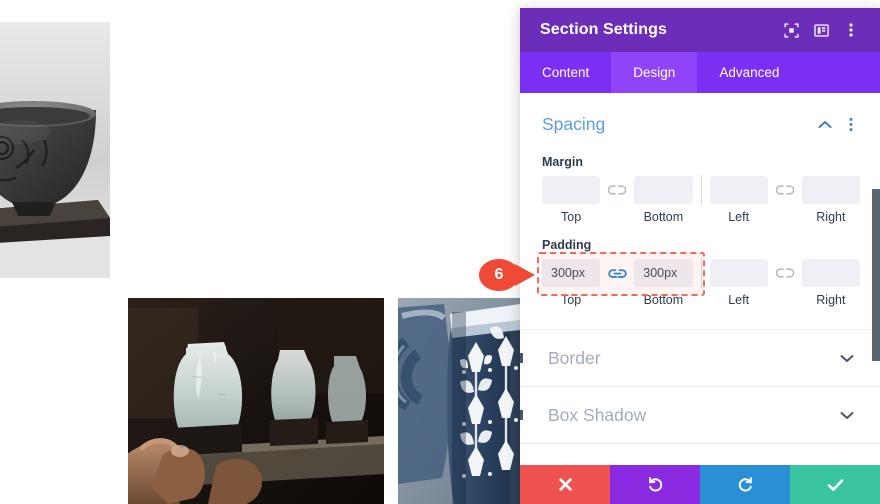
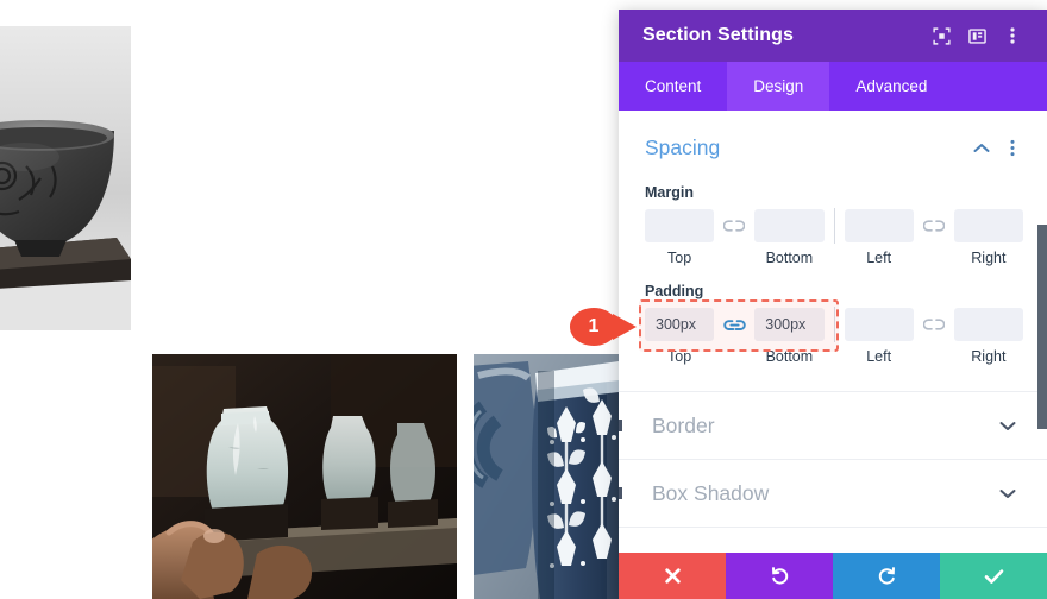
- 6
+ 1
  Section Settings
  Content
  Design
  Advanced
  Spacing
  Margin
  Top
  Bottom
  Left
  Right
  Padding
  300px
  300px
  Top
  Bottom
  Left
  Right
  Border
  Box Shadow
